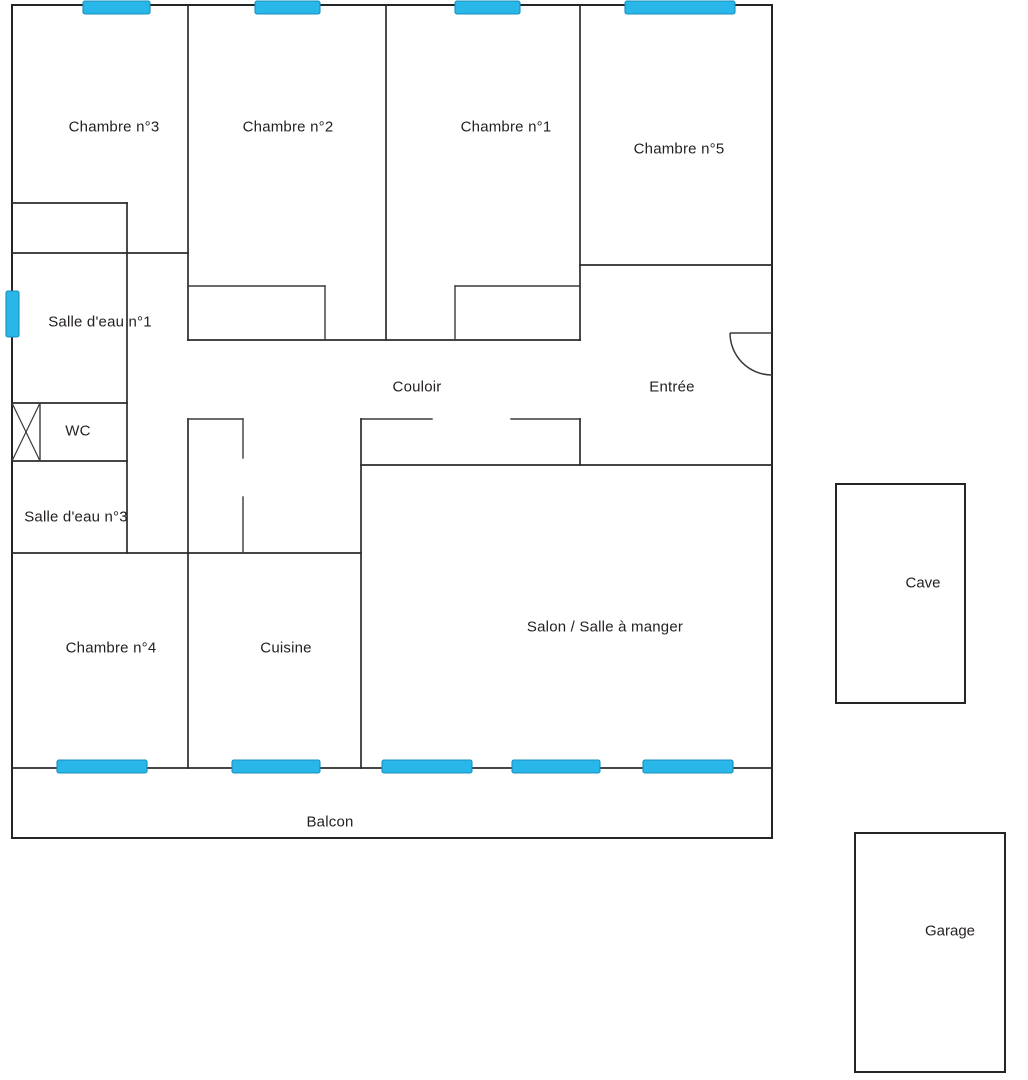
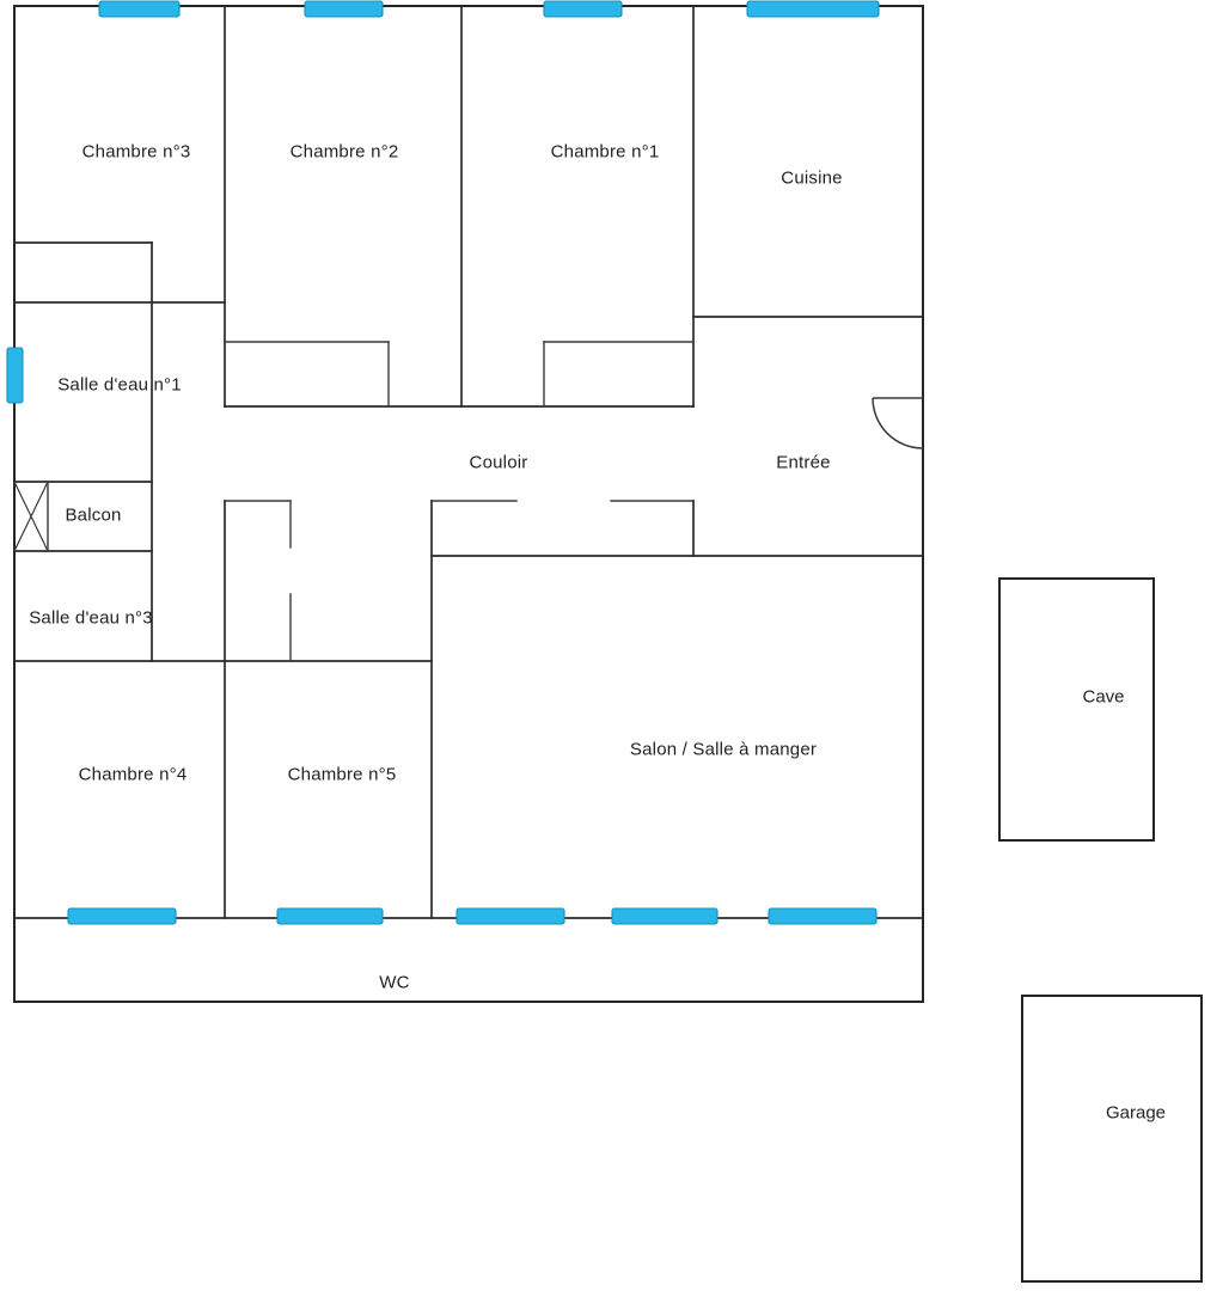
  Chambre n°3
  Chambre n°2
  Chambre n°1
- Chambre n°5
+ Cuisine
  Salle d'eau n°1
- WC
+ Balcon
  Salle d'eau n°3
  Couloir
  Entrée
  Chambre n°4
- Cuisine
+ Chambre n°5
  Salon / Salle à manger
- Balcon
+ WC
  Cave
  Garage
